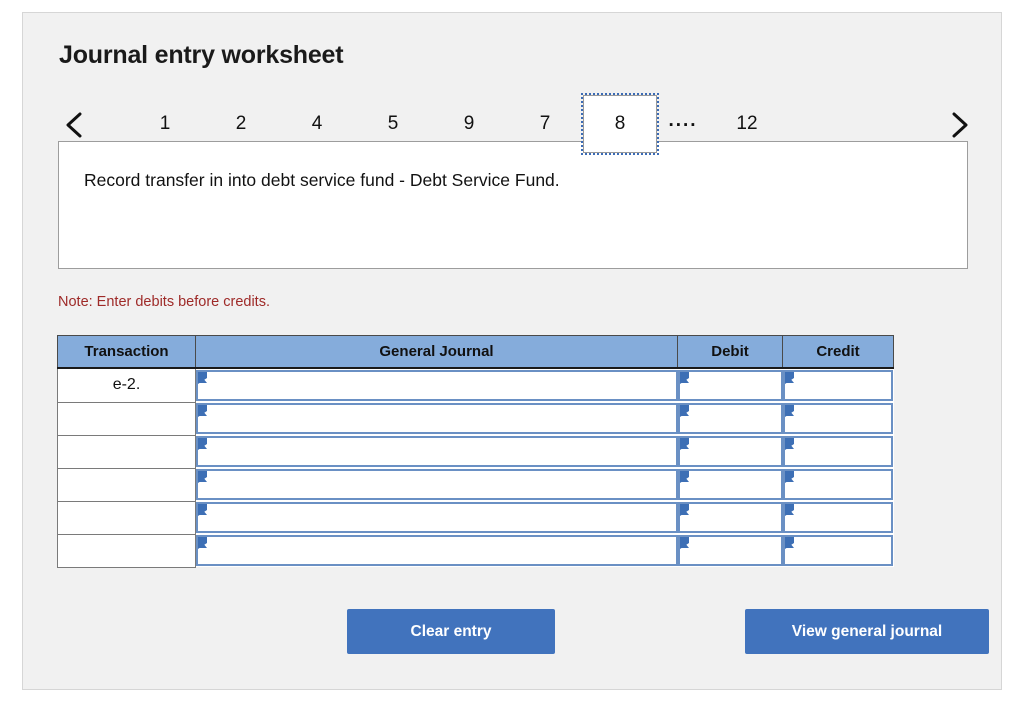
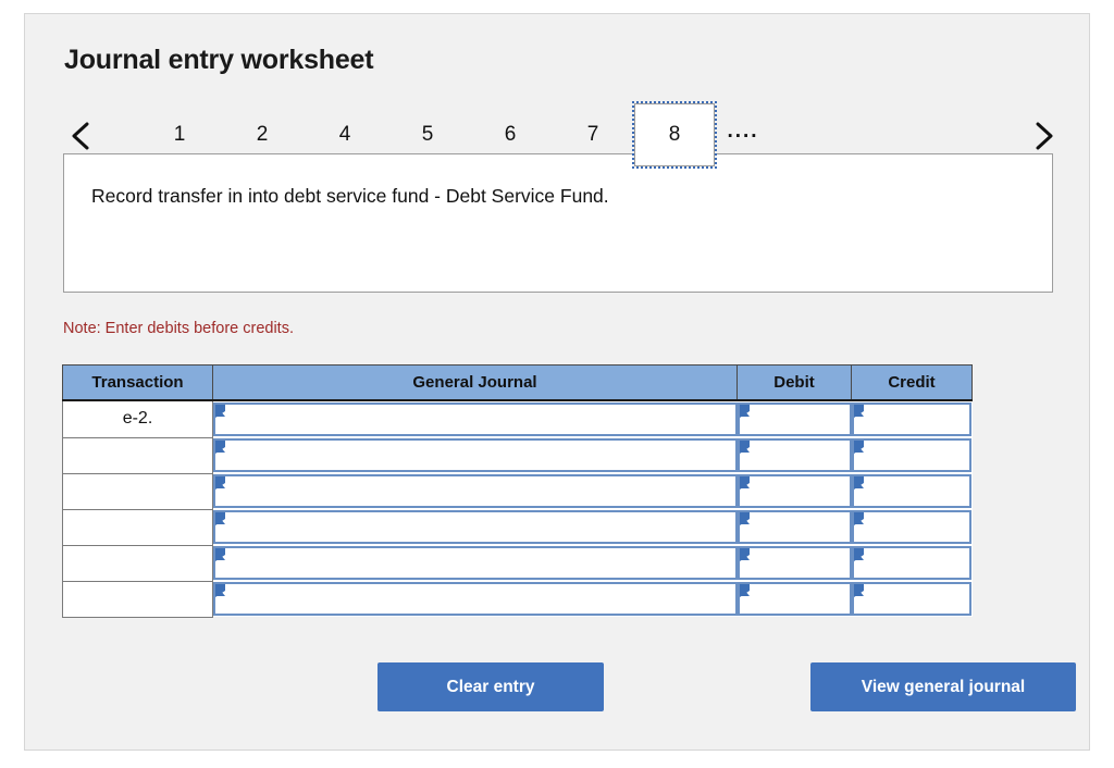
  Journal entry worksheet
  1
  2
  4
  5
- 9
+ 6
  7
  8
  ....
- 12
  Record transfer in into debt service fund - Debt Service Fund.
  Note: Enter debits before credits.
  Transaction	General Journal	Debit	Credit
  e-2.
  Clear entry
  View general journal
